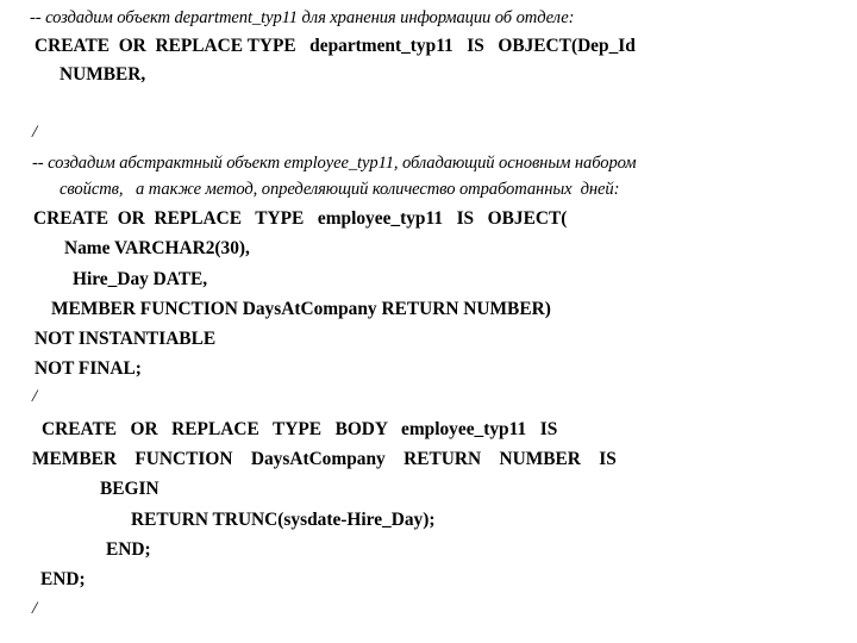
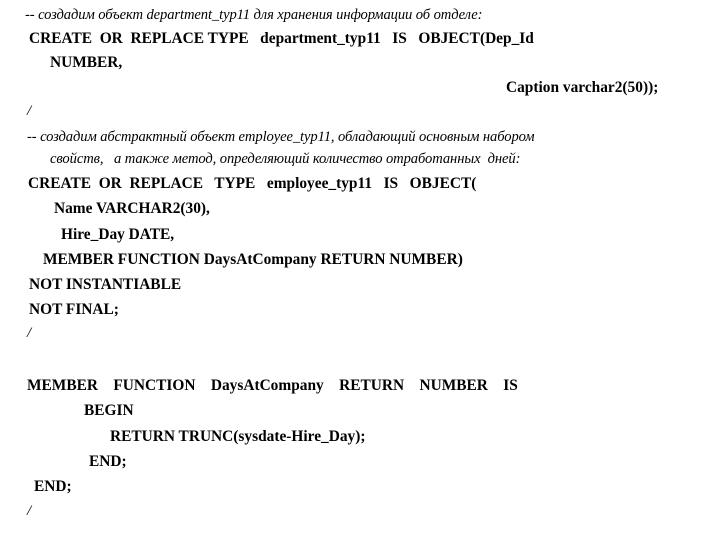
  -- создадим объект department_typ11 для хранения информации об отделе:
  CREATE OR REPLACE TYPE department_typ11 IS OBJECT(Dep_Id
  NUMBER,
+ Caption varchar2(50));
  /
  -- создадим абстрактный объект employee_typ11, обладающий основным набором
  свойств, а также метод, определяющий количество отработанных дней:
  CREATE OR REPLACE TYPE employee_typ11 IS OBJECT(
  Name VARCHAR2(30),
  Hire_Day DATE,
  MEMBER FUNCTION DaysAtCompany RETURN NUMBER)
  NOT INSTANTIABLE
  NOT FINAL;
  /
- CREATE OR REPLACE TYPE BODY employee_typ11 IS
  MEMBER FUNCTION DaysAtCompany RETURN NUMBER IS
  BEGIN
  RETURN TRUNC(sysdate-Hire_Day);
  END;
  END;
  /
